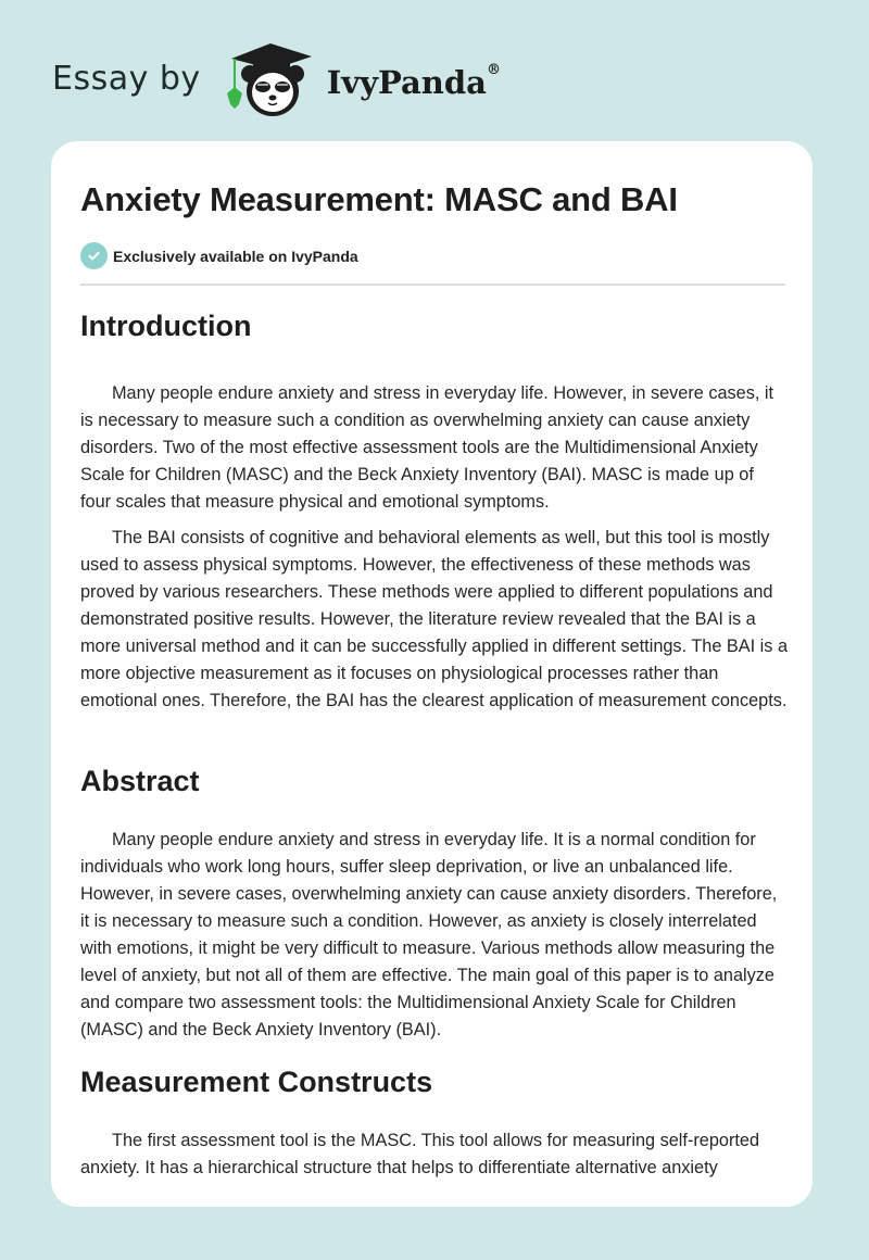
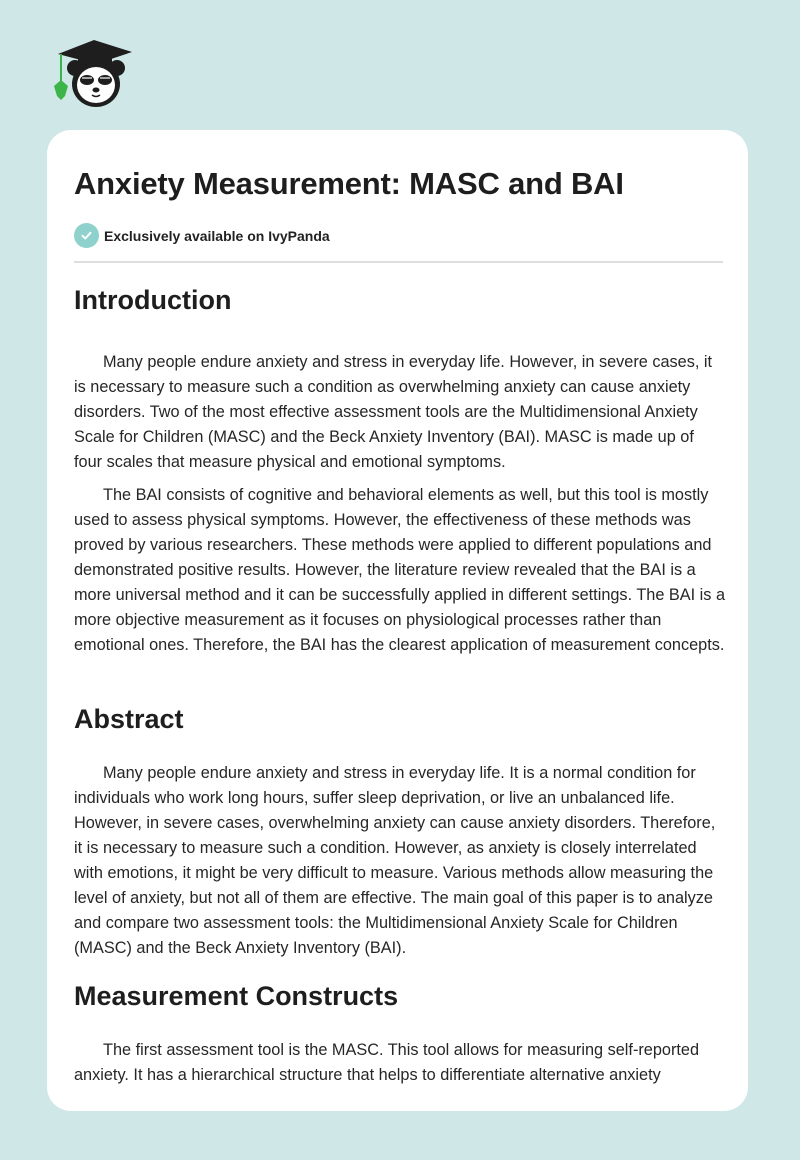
- Essay by
- IvyPanda®
  Anxiety Measurement: MASC and BAI
  Exclusively available on IvyPanda
  Introduction
  Many people endure anxiety and stress in everyday life. However, in severe cases, it is necessary to measure such a condition as overwhelming anxiety can cause anxiety disorders. Two of the most effective assessment tools are the Multidimensional Anxiety Scale for Children (MASC) and the Beck Anxiety Inventory (BAI). MASC is made up of four scales that measure physical and emotional symptoms.
  The BAI consists of cognitive and behavioral elements as well, but this tool is mostly used to assess physical symptoms. However, the effectiveness of these methods was proved by various researchers. These methods were applied to different populations and demonstrated positive results. However, the literature review revealed that the BAI is a more universal method and it can be successfully applied in different settings. The BAI is a more objective measurement as it focuses on physiological processes rather than emotional ones. Therefore, the BAI has the clearest application of measurement concepts.
  Abstract
  Many people endure anxiety and stress in everyday life. It is a normal condition for individuals who work long hours, suffer sleep deprivation, or live an unbalanced life. However, in severe cases, overwhelming anxiety can cause anxiety disorders. Therefore, it is necessary to measure such a condition. However, as anxiety is closely interrelated with emotions, it might be very difficult to measure. Various methods allow measuring the level of anxiety, but not all of them are effective. The main goal of this paper is to analyze and compare two assessment tools: the Multidimensional Anxiety Scale for Children (MASC) and the Beck Anxiety Inventory (BAI).
  Measurement Constructs
  The first assessment tool is the MASC. This tool allows for measuring self-reported anxiety. It has a hierarchical structure that helps to differentiate alternative anxiety
